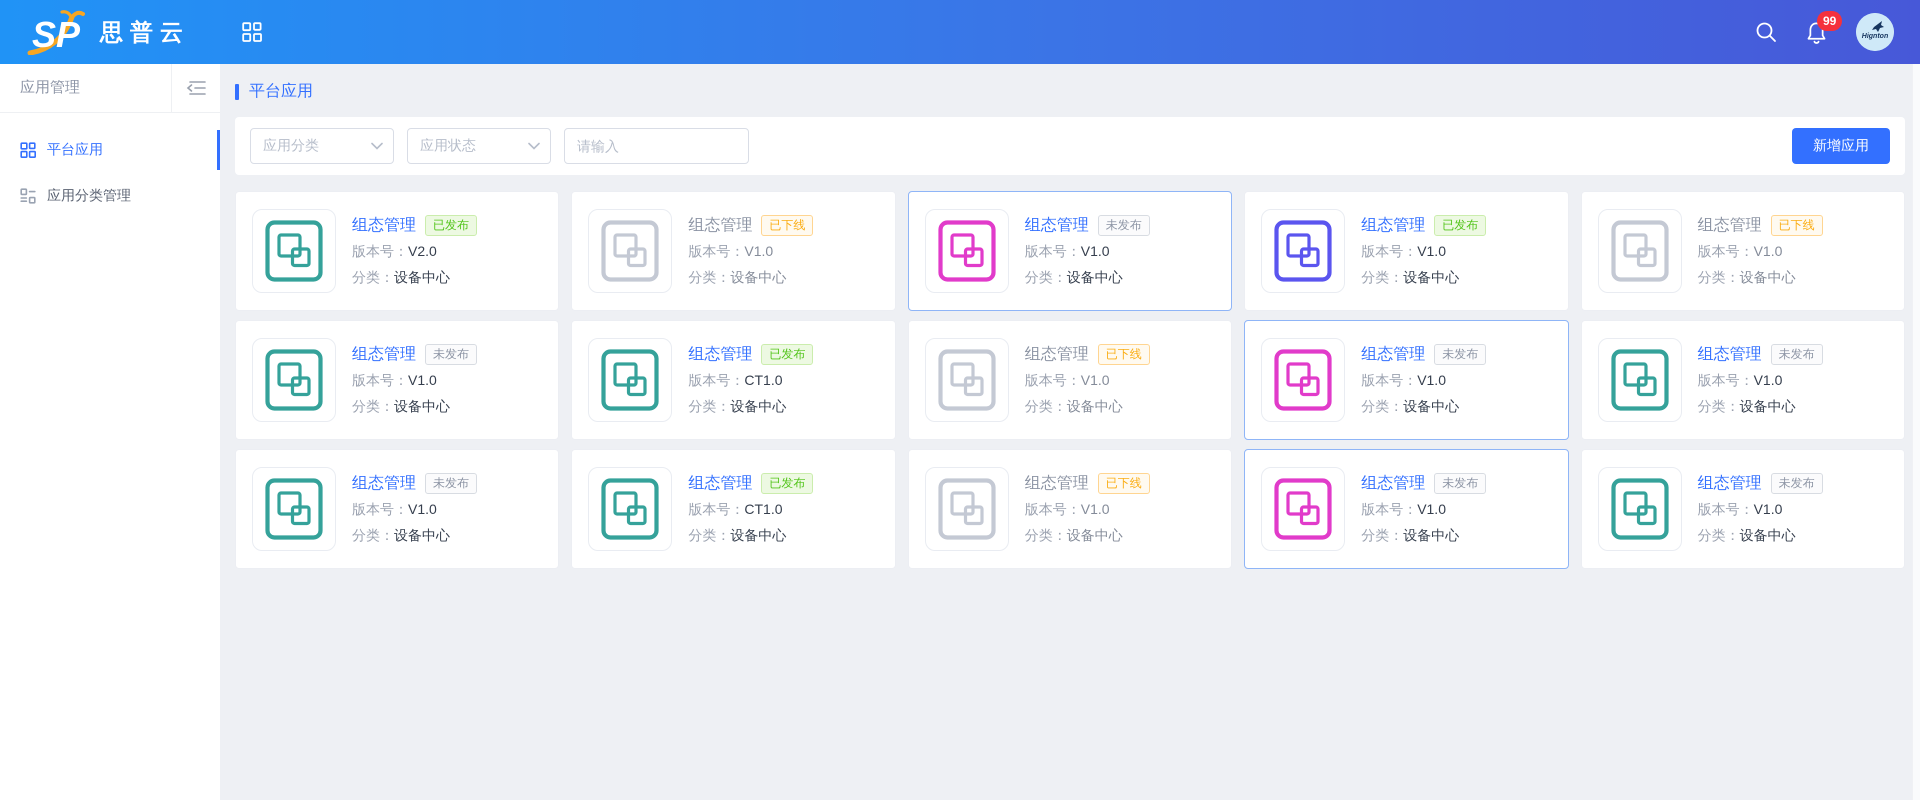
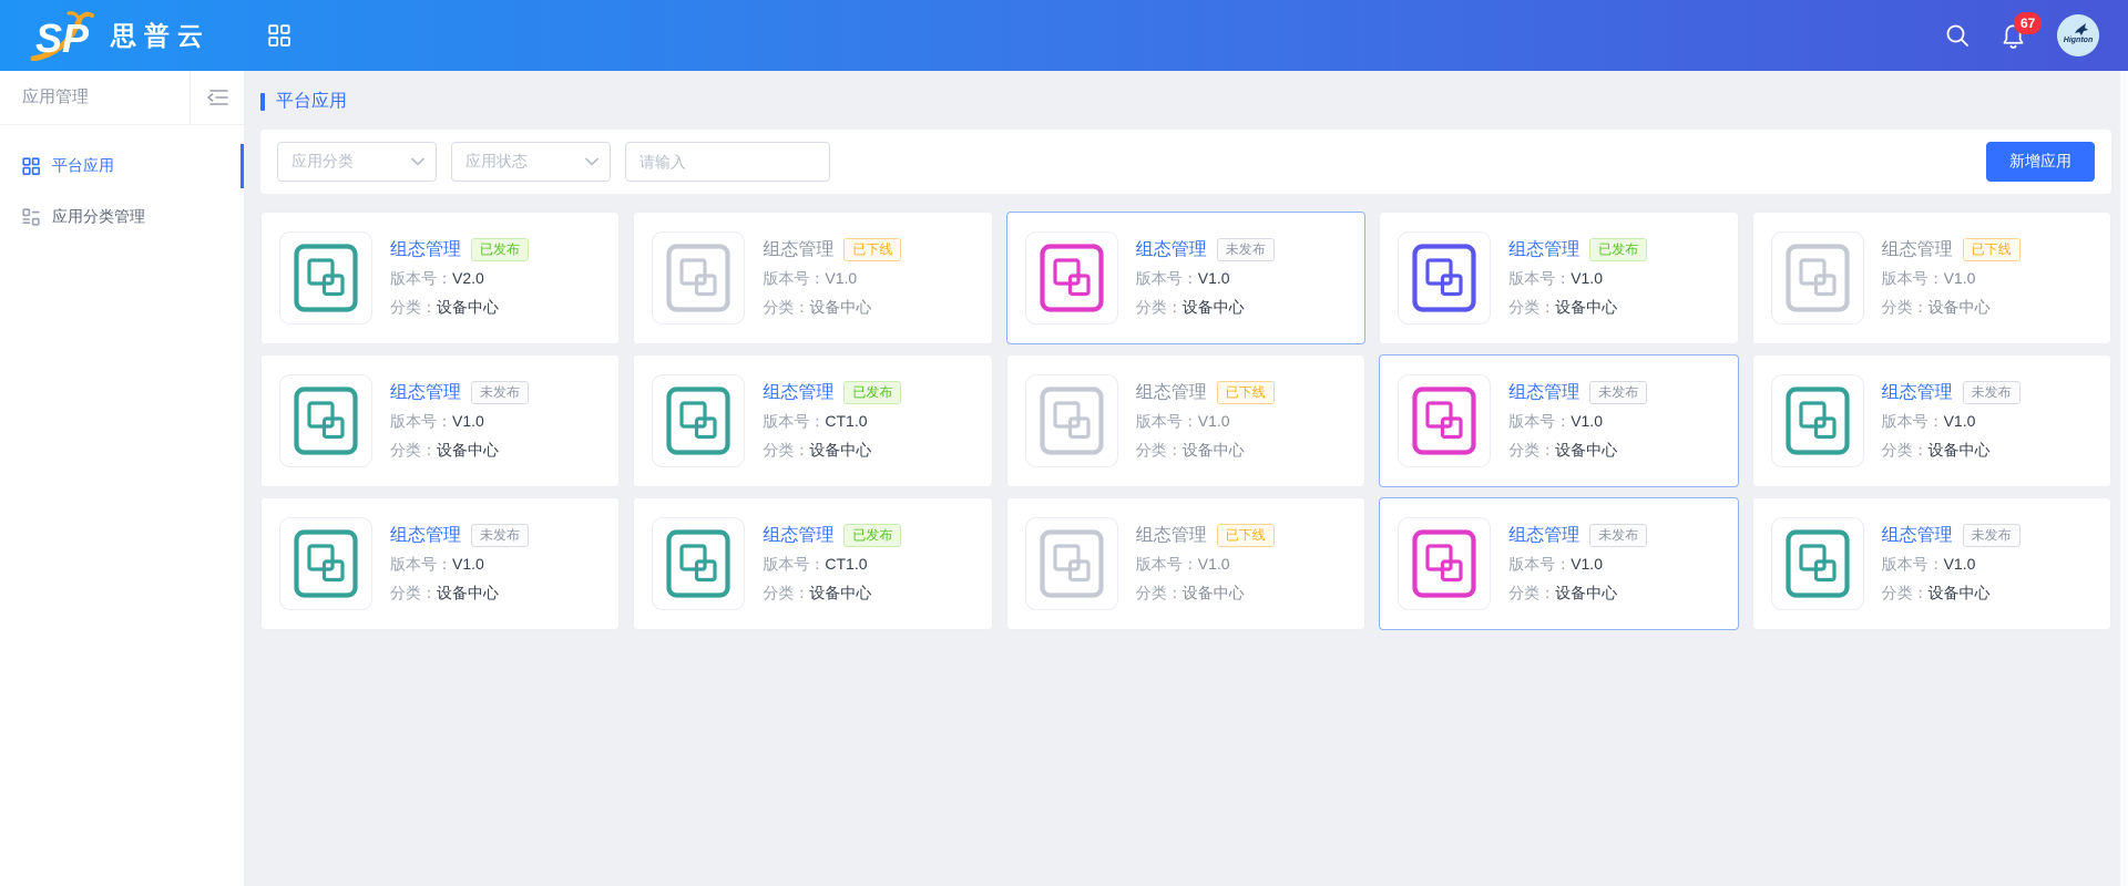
  SP
  思普云
- 99
+ 67
  应用管理
  平台应用
  应用分类管理
  平台应用
  应用分类
  应用状态
  请输入
  新增应用
  组态管理
  已发布
  版本号：V2.0
  分类：设备中心
  组态管理
  已下线
  版本号：V1.0
  分类：设备中心
  组态管理
  未发布
  版本号：V1.0
  分类：设备中心
  组态管理
  已发布
  版本号：V1.0
  分类：设备中心
  组态管理
  已下线
  版本号：V1.0
  分类：设备中心
  组态管理
  未发布
  版本号：V1.0
  分类：设备中心
  组态管理
  已发布
  版本号：CT1.0
  分类：设备中心
  组态管理
  已下线
  版本号：V1.0
  分类：设备中心
  组态管理
  未发布
  版本号：V1.0
  分类：设备中心
  组态管理
  未发布
  版本号：V1.0
  分类：设备中心
  组态管理
  未发布
  版本号：V1.0
  分类：设备中心
  组态管理
  已发布
  版本号：CT1.0
  分类：设备中心
  组态管理
  已下线
  版本号：V1.0
  分类：设备中心
  组态管理
  未发布
  版本号：V1.0
  分类：设备中心
  组态管理
  未发布
  版本号：V1.0
  分类：设备中心
